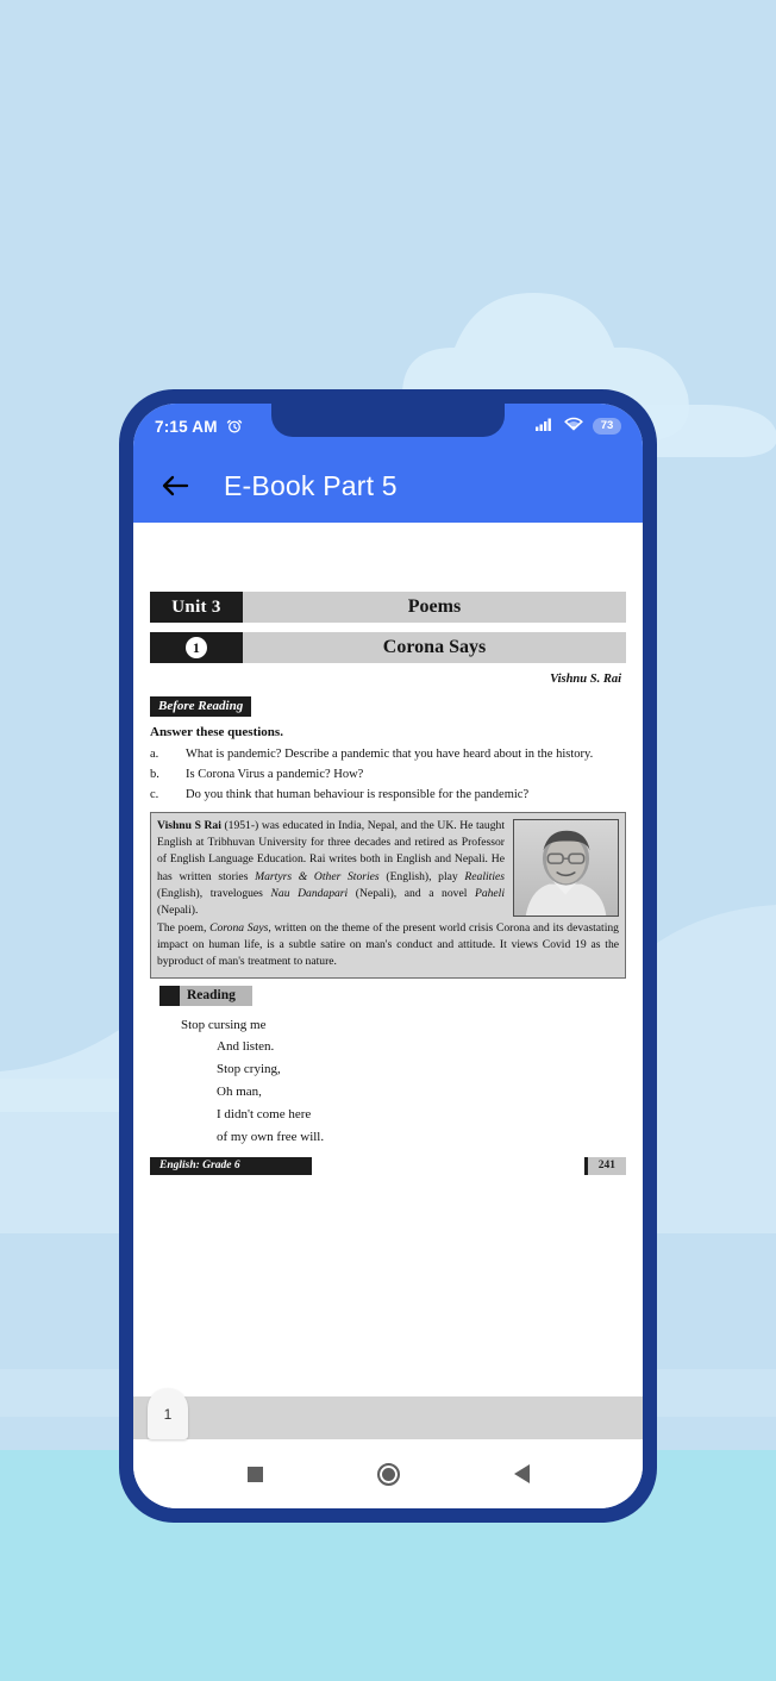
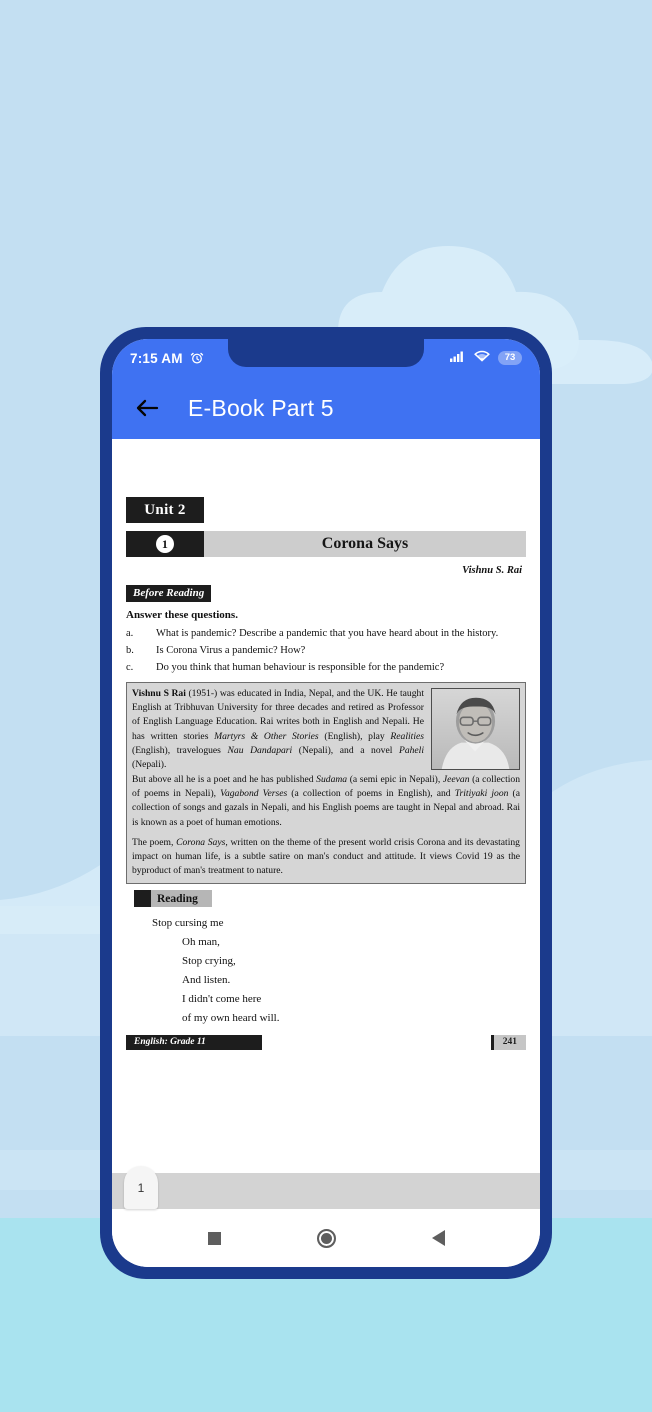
  7:15 AM
  73
  E-Book Part 5
- Unit 3
+ Unit 2
- Poems
  1
  Corona Says
  Vishnu S. Rai
  Before Reading
  Answer these questions.
  a.
  What is pandemic? Describe a pandemic that you have heard about in the history.
  b.
  Is Corona Virus a pandemic? How?
  c.
  Do you think that human behaviour is responsible for the pandemic?
  Vishnu S Rai (1951-) was educated in India, Nepal, and the UK. He taught English at Tribhuvan University for three decades and retired as Professor of English Language Education. Rai writes both in English and Nepali. He has written stories Martyrs & Other Stories (English), play Realities (English), travelogues Nau Dandapari (Nepali), and a novel Paheli (Nepali).
+ But above all he is a poet and he has published Sudama (a semi epic in Nepali), Jeevan (a collection of poems in Nepali), Vagabond Verses (a collection of poems in English), and Tritiyaki joon (a collection of songs and gazals in Nepali, and his English poems are taught in Nepal and abroad. Rai is known as a poet of human emotions.
  The poem, Corona Says, written on the theme of the present world crisis Corona and its devastating impact on human life, is a subtle satire on man's conduct and attitude. It views Covid 19 as the byproduct of man's treatment to nature.
  Reading
  Stop cursing me
- And listen.
+ Oh man,
  Stop crying,
- Oh man,
+ And listen.
  I didn't come here
- of my own free will.
+ of my own heard will.
- English: Grade 6
+ English: Grade 11
  241
  1
